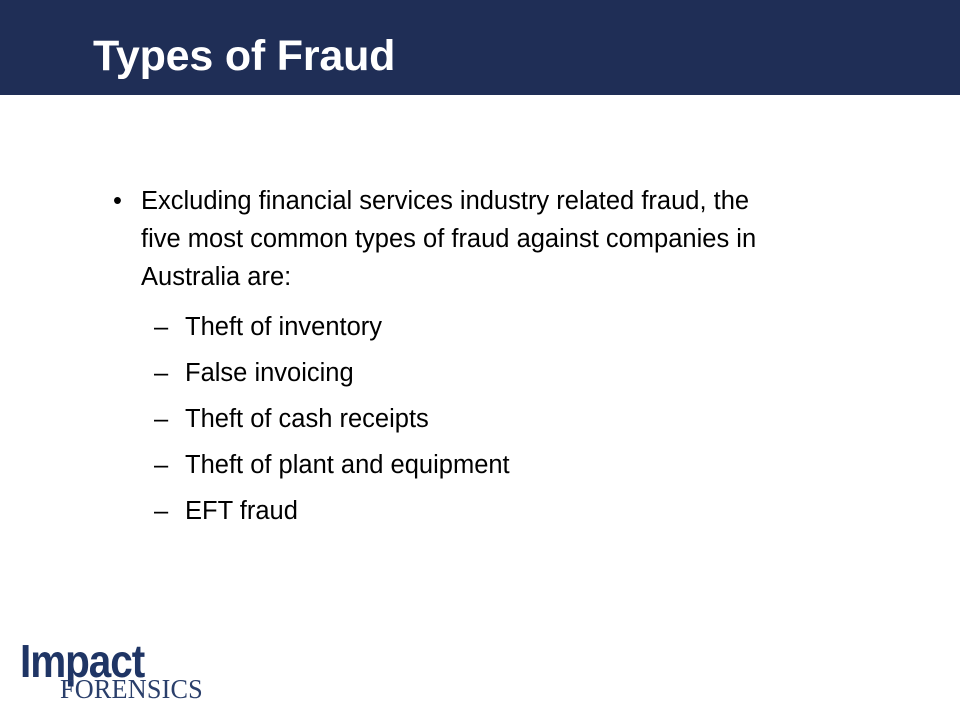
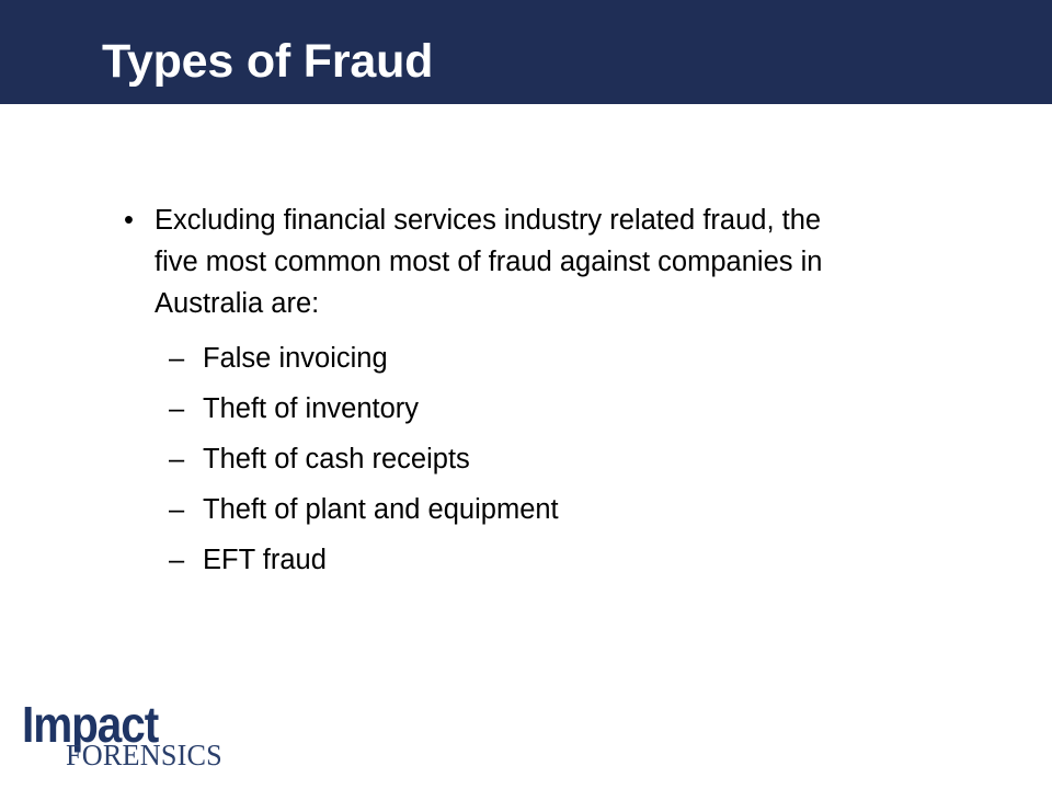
  Types of Fraud
  •
- Excluding financial services industry related fraud, the five most common types of fraud against companies in Australia are:
+ Excluding financial services industry related fraud, the five most common most of fraud against companies in Australia are:
  –
- Theft of inventory
+ False invoicing
  –
- False invoicing
+ Theft of inventory
  –
  Theft of cash receipts
  –
  Theft of plant and equipment
  –
  EFT fraud
  Impact
  FORENSICS
